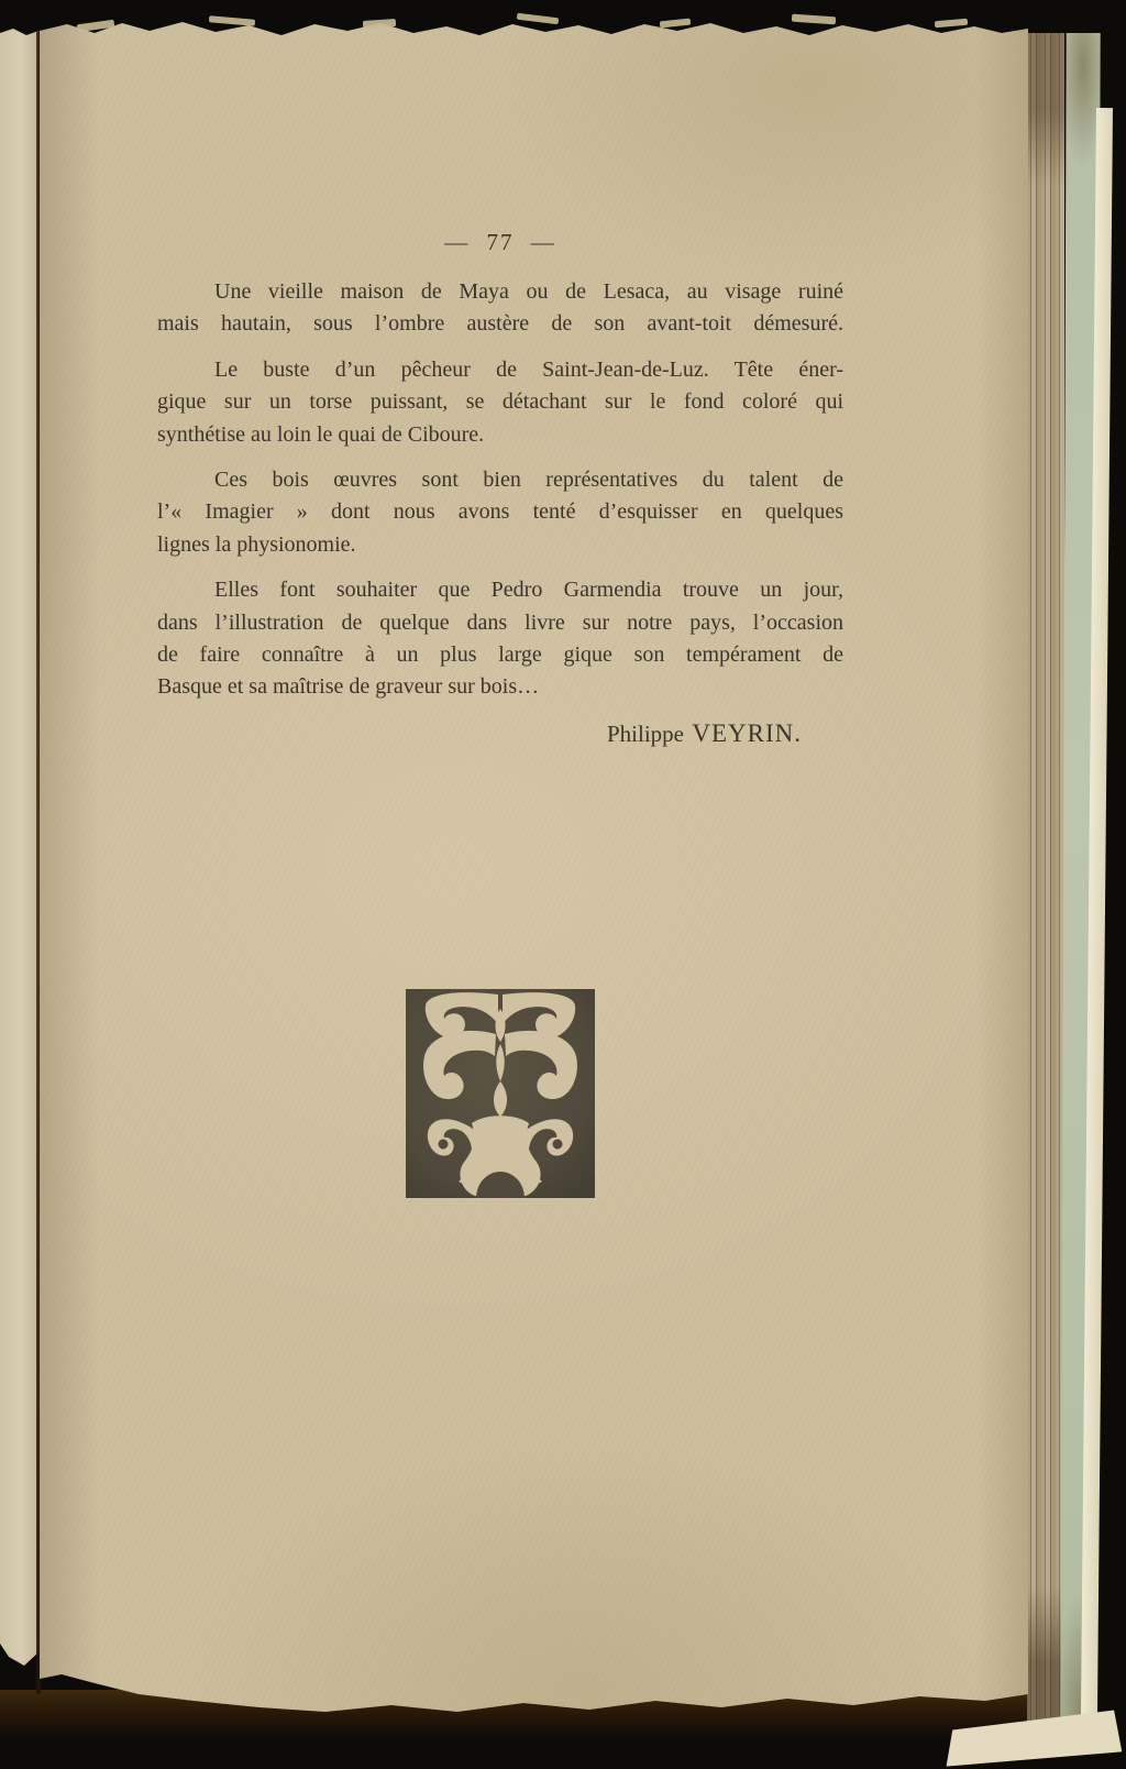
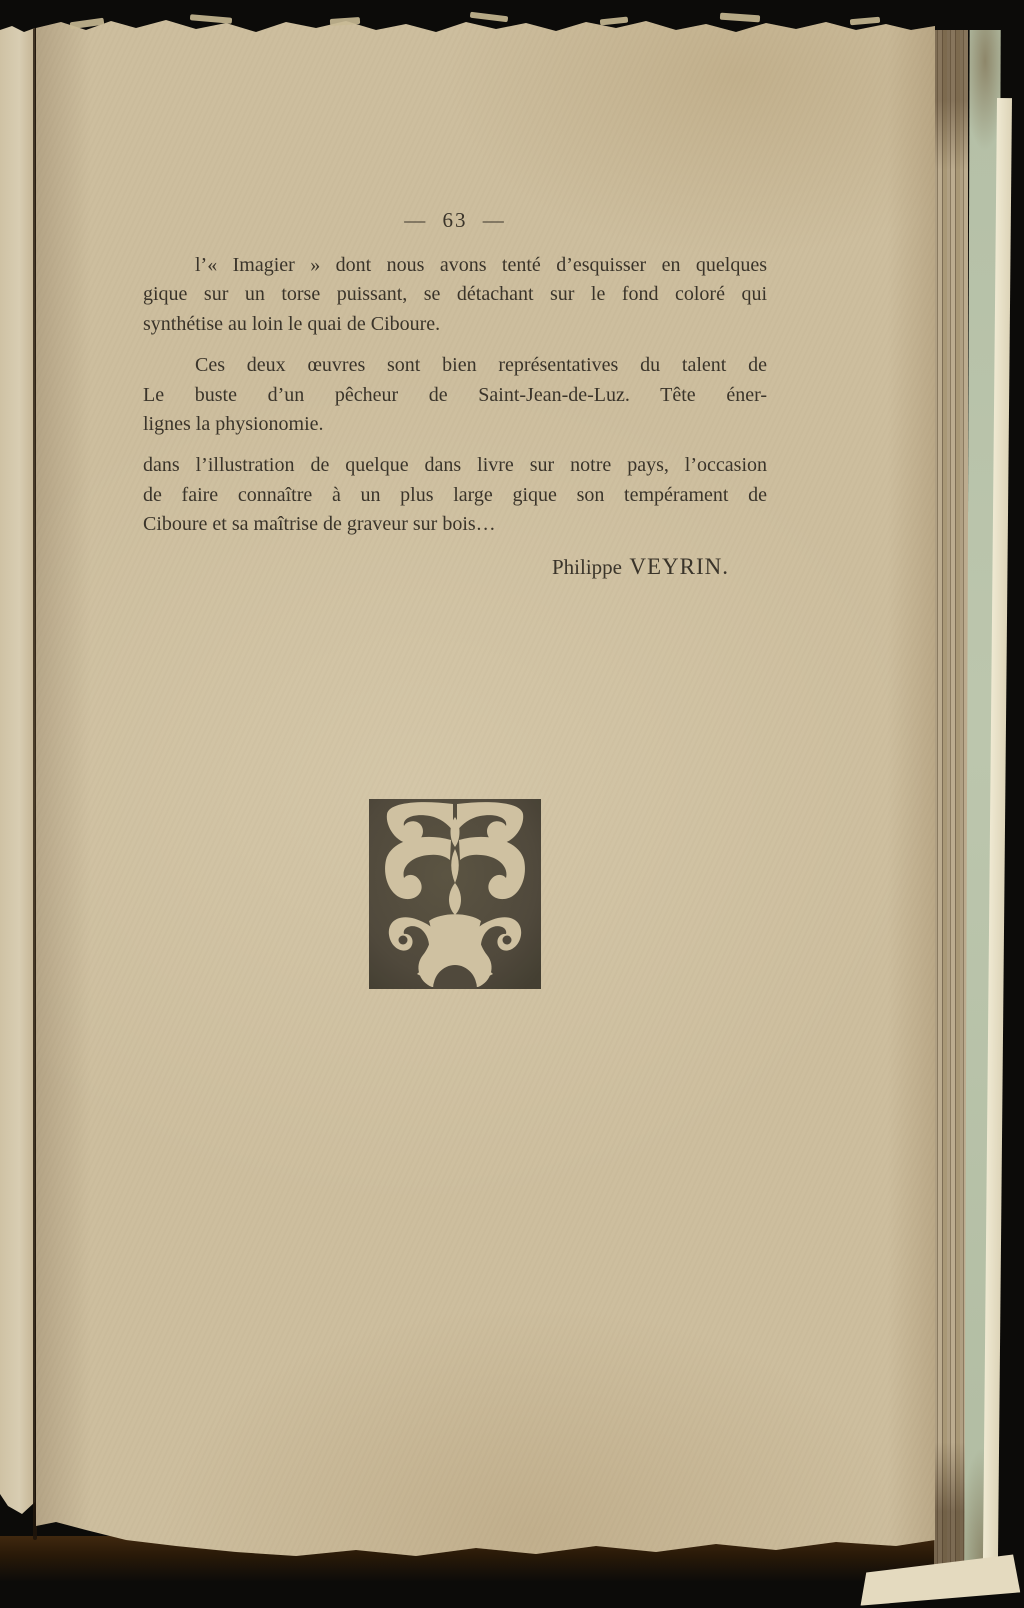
- — 77 —
+ — 63 —
- Une vieille maison de Maya ou de Lesaca, au visage ruiné
- mais hautain, sous l’ombre austère de son avant-toit démesuré.
- Le buste d’un pêcheur de Saint-Jean-de-Luz. Tête éner-
+ l’« Imagier » dont nous avons tenté d’esquisser en quelques
  gique sur un torse puissant, se détachant sur le fond coloré qui
  synthétise au loin le quai de Ciboure.
- Ces bois œuvres sont bien représentatives du talent de
+ Ces deux œuvres sont bien représentatives du talent de
- l’« Imagier » dont nous avons tenté d’esquisser en quelques
+ Le buste d’un pêcheur de Saint-Jean-de-Luz. Tête éner-
  lignes la physionomie.
- Elles font souhaiter que Pedro Garmendia trouve un jour,
  dans l’illustration de quelque dans livre sur notre pays, l’occasion
  de faire connaître à un plus large gique son tempérament de
- Basque et sa maîtrise de graveur sur bois…
+ Ciboure et sa maîtrise de graveur sur bois…
  Philippe VEYRIN.
